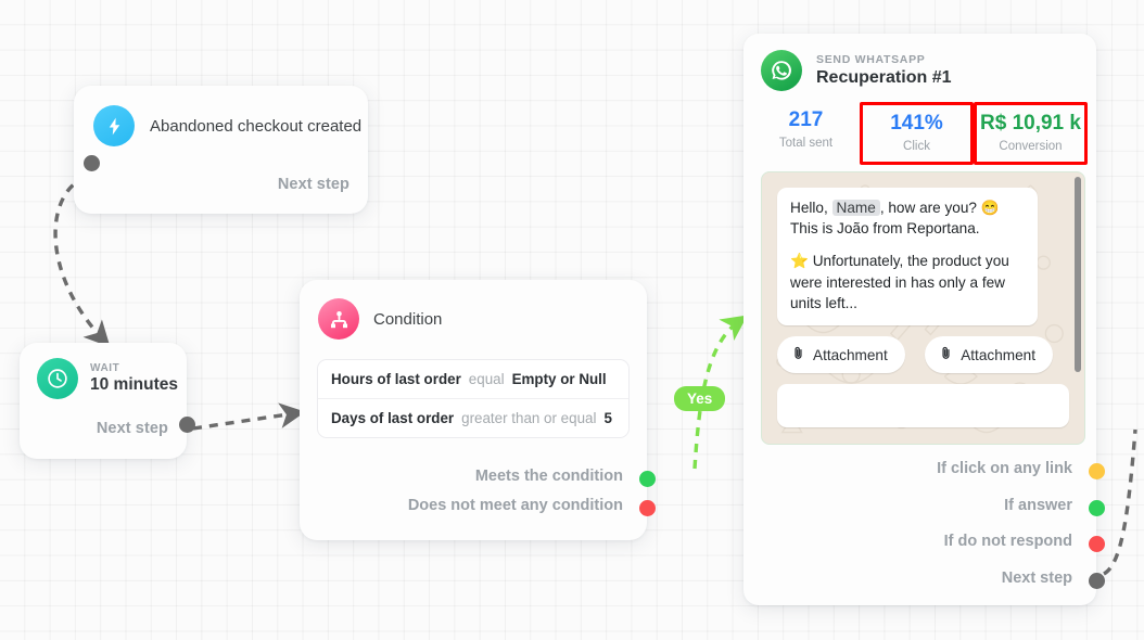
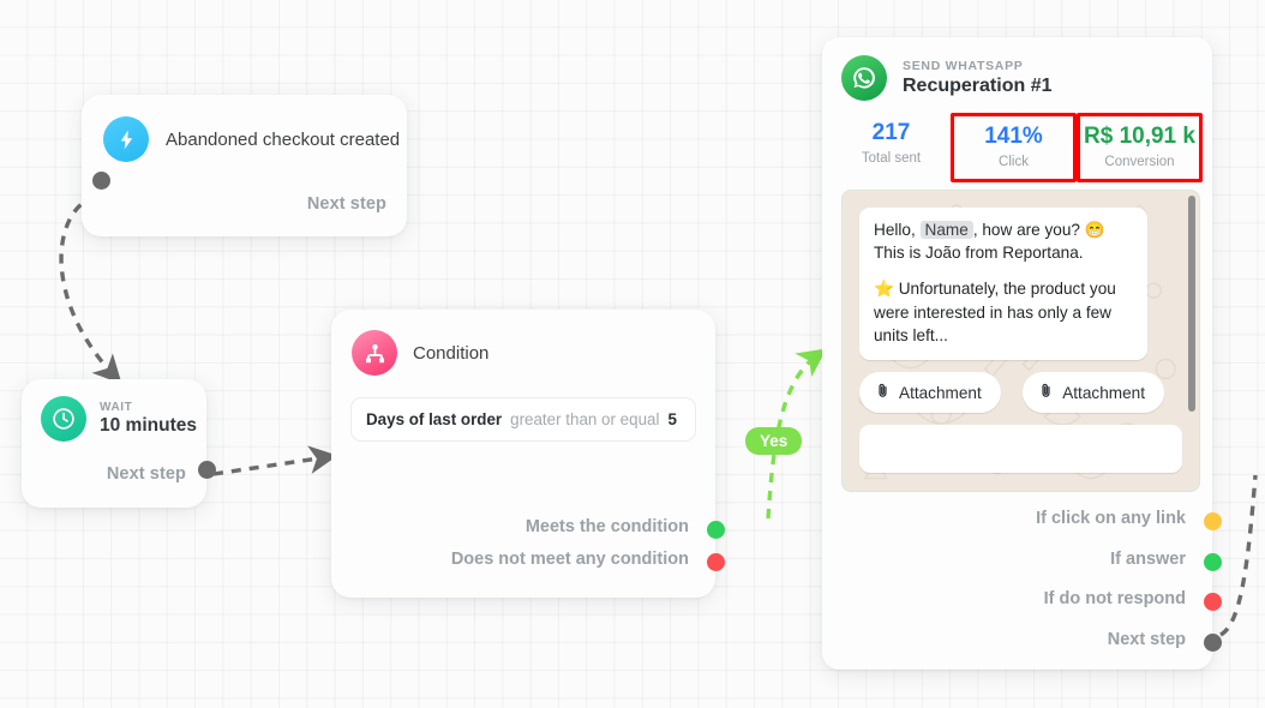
  Abandoned checkout created
  Next step
  WAIT
  10 minutes
  Next step
  Condition
- Hours of last order
- equal
- Empty or Null
  Days of last order
  greater than or equal
  5
  Meets the condition
  Does not meet any condition
  Yes
  SEND WHATSAPP
  Recuperation #1
  217
  Total sent
  141%
  Click
  R$ 10,91 k
  Conversion
  Hello, Name , how are you? 😁
  This is João from Reportana. ⭐ Unfortunately, the product you were interested in has only a few units left...
  Attachment
  Attachment
  If click on any link
  If answer
  If do not respond
  Next step
